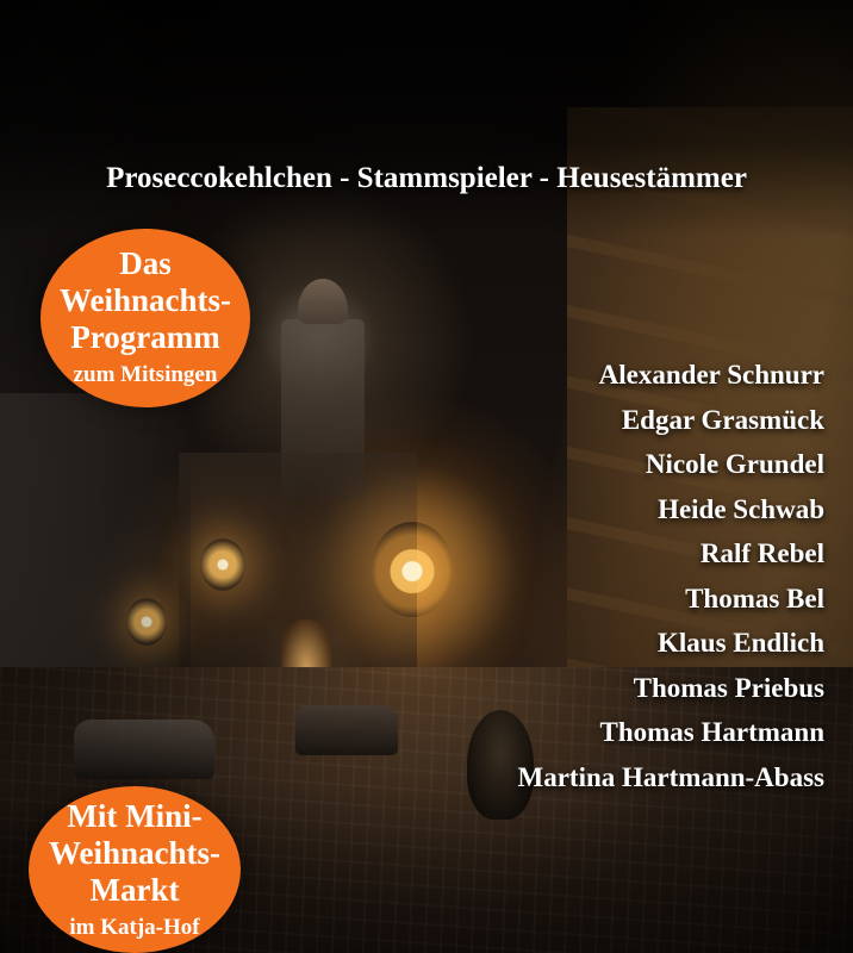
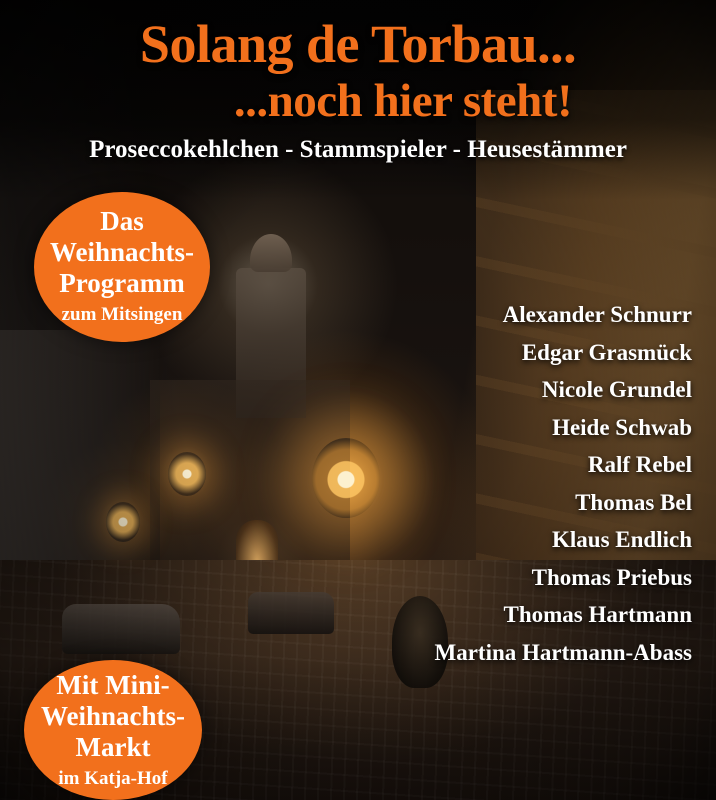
+ Solang de Torbau...
+ ...noch hier steht!
  Proseccokehlchen - Stammspieler - Heusestämmer
  Das
  Weihnachts-
  Programm
  zum Mitsingen
  Mit Mini-
  Weihnachts-
  Markt
  im Katja-Hof
  Alexander Schnurr
  Edgar Grasmück
  Nicole Grundel
  Heide Schwab
  Ralf Rebel
  Thomas Bel
  Klaus Endlich
  Thomas Priebus
  Thomas Hartmann
  Martina Hartmann-Abass
